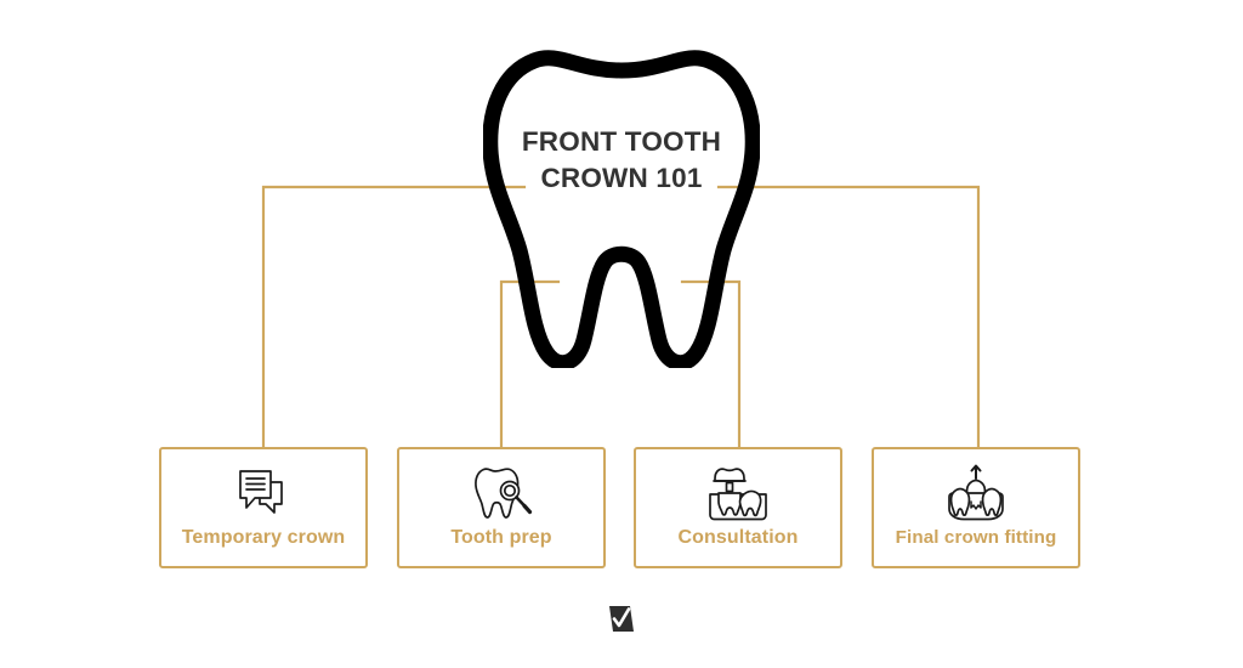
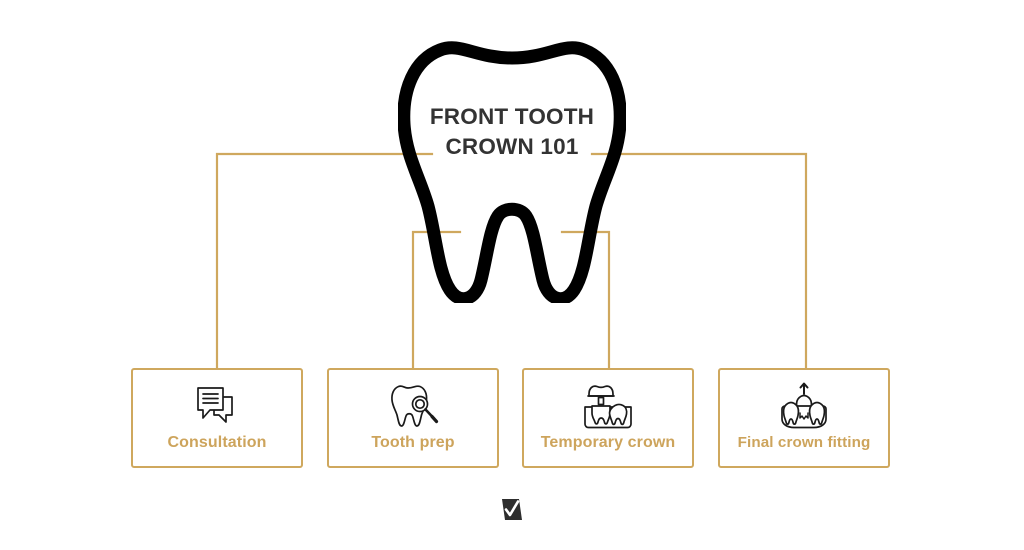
  FRONT TOOTH
  CROWN 101
- Temporary crown
+ Consultation
  Tooth prep
- Consultation
+ Temporary crown
  Final crown fitting
